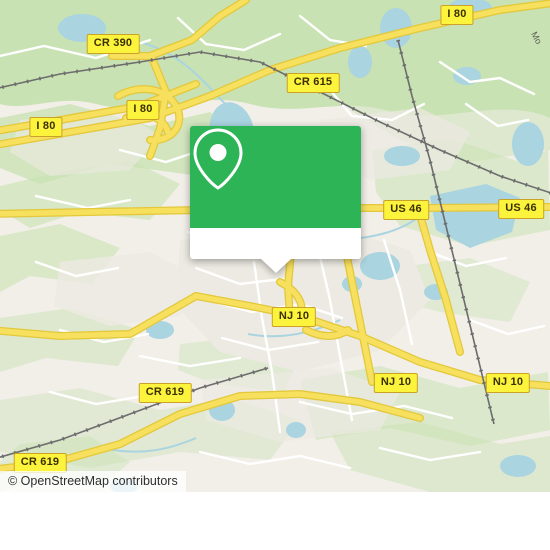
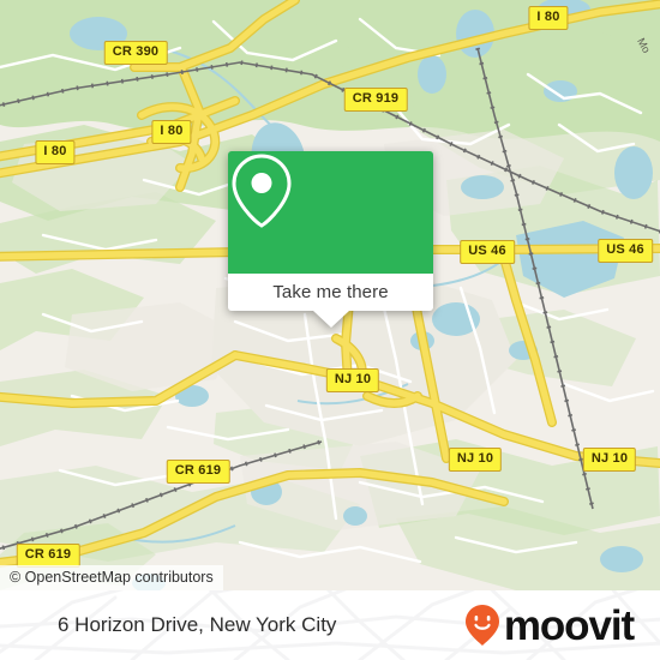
  CR 390
  I 80
  I 80
- CR 615
+ CR 919
  I 80
  US 46
  US 46
  NJ 10
  NJ 10
  NJ 10
  CR 619
  CR 619
  © OpenStreetMap contributors
+ Take me there
+ 6 Horizon Drive, New York City
+ moovit
